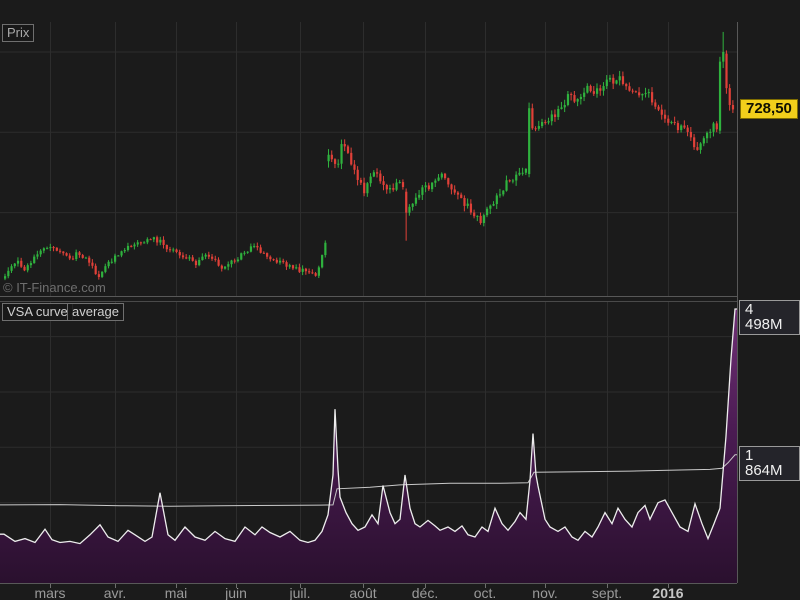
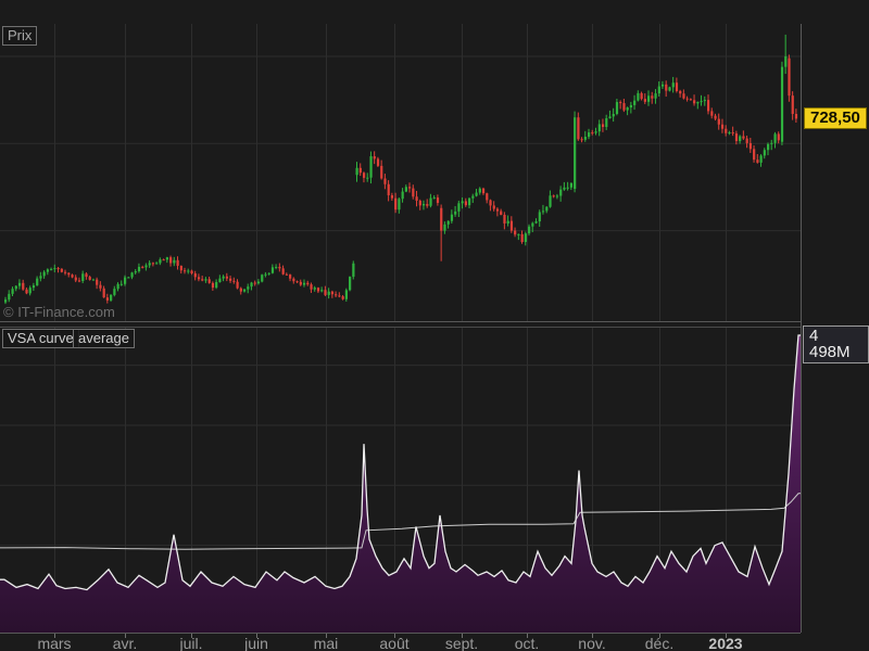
  Prix
  © IT-Finance.com
  VSA curve
  average
  728,50
  4 498M
- 1 864M
  mars
  avr.
- mai
+ juil.
  juin
- juil.
+ mai
  août
- déc.
+ sept.
  oct.
  nov.
- sept.
+ déc.
- 2016
+ 2023
